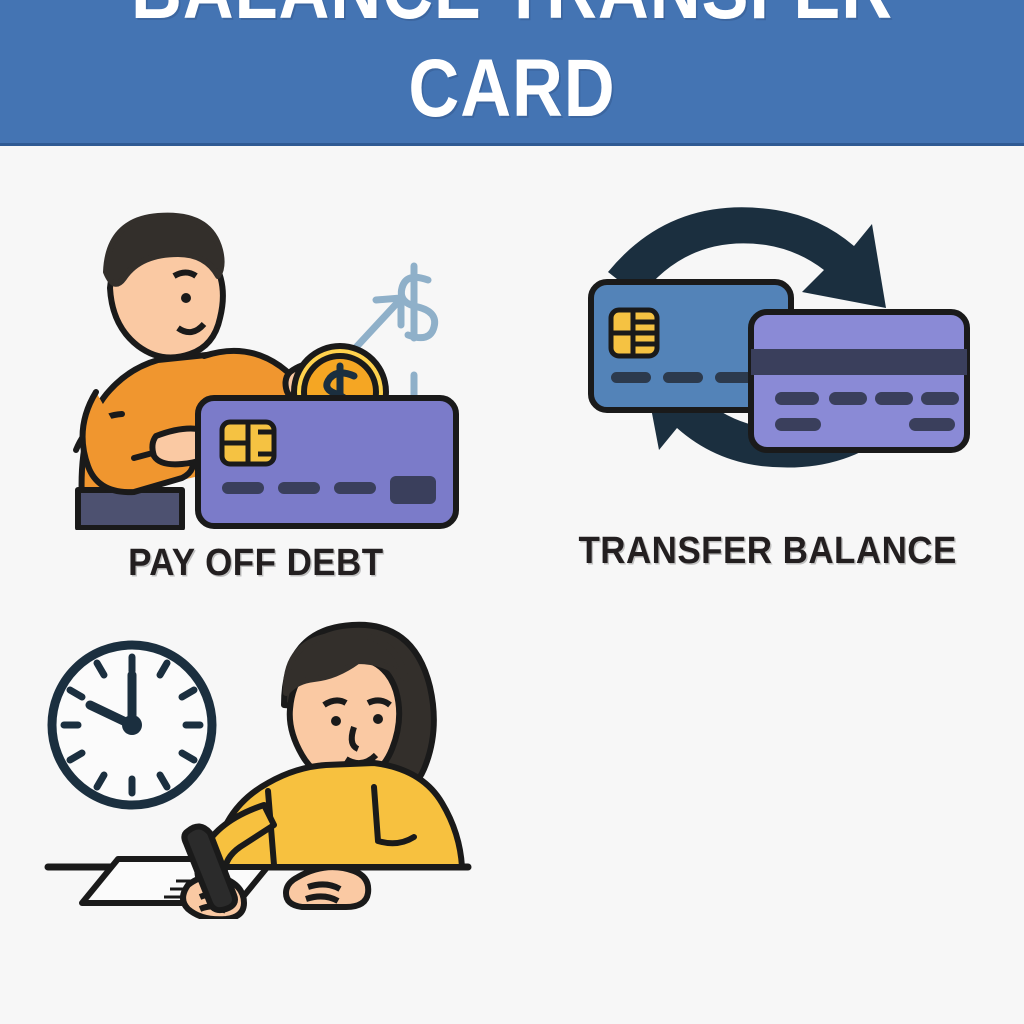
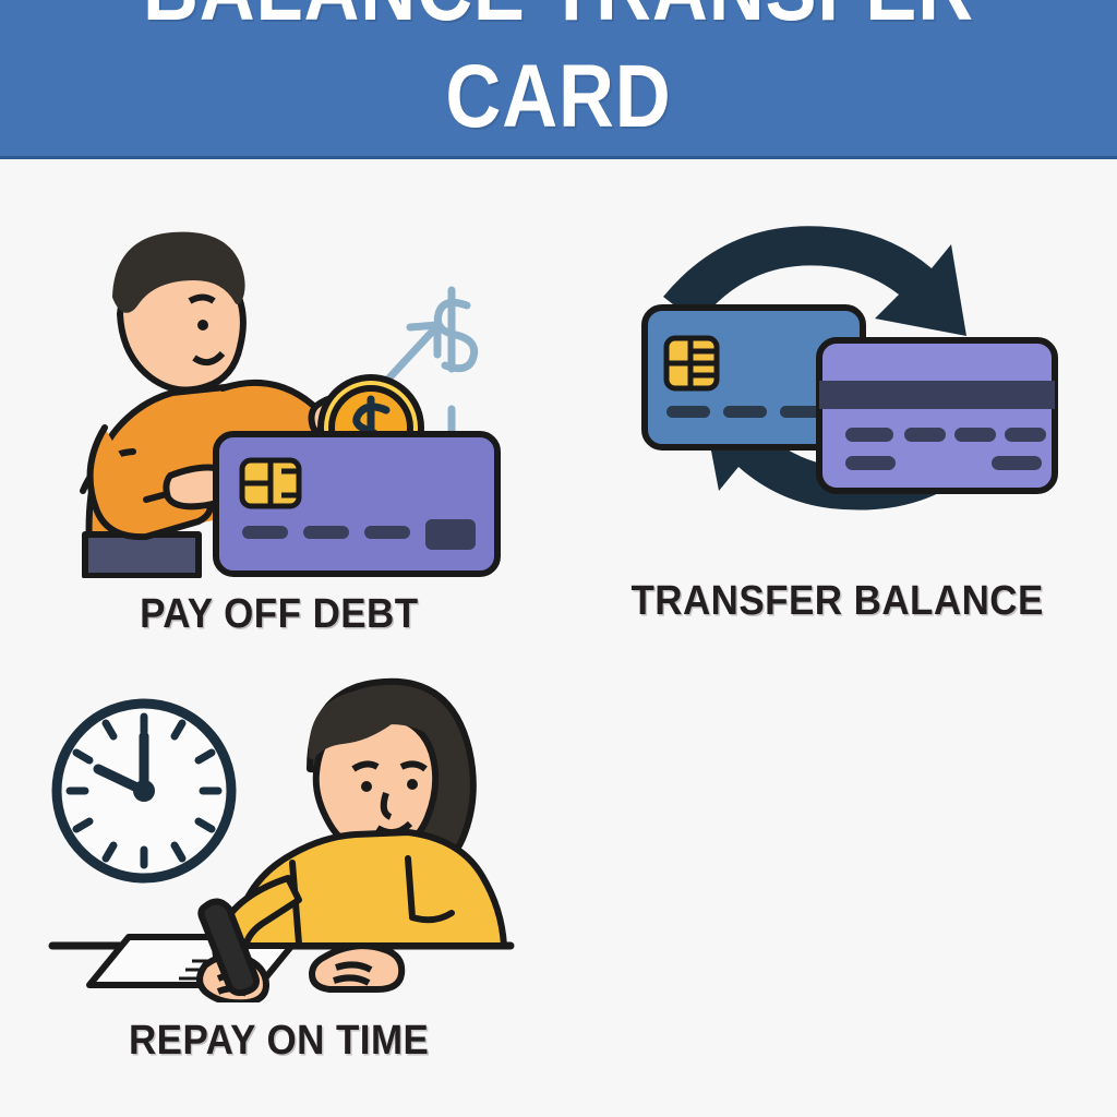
  CARD
  PAY OFF DEBT
  TRANSFER BALANCE
+ REPAY ON TIME
